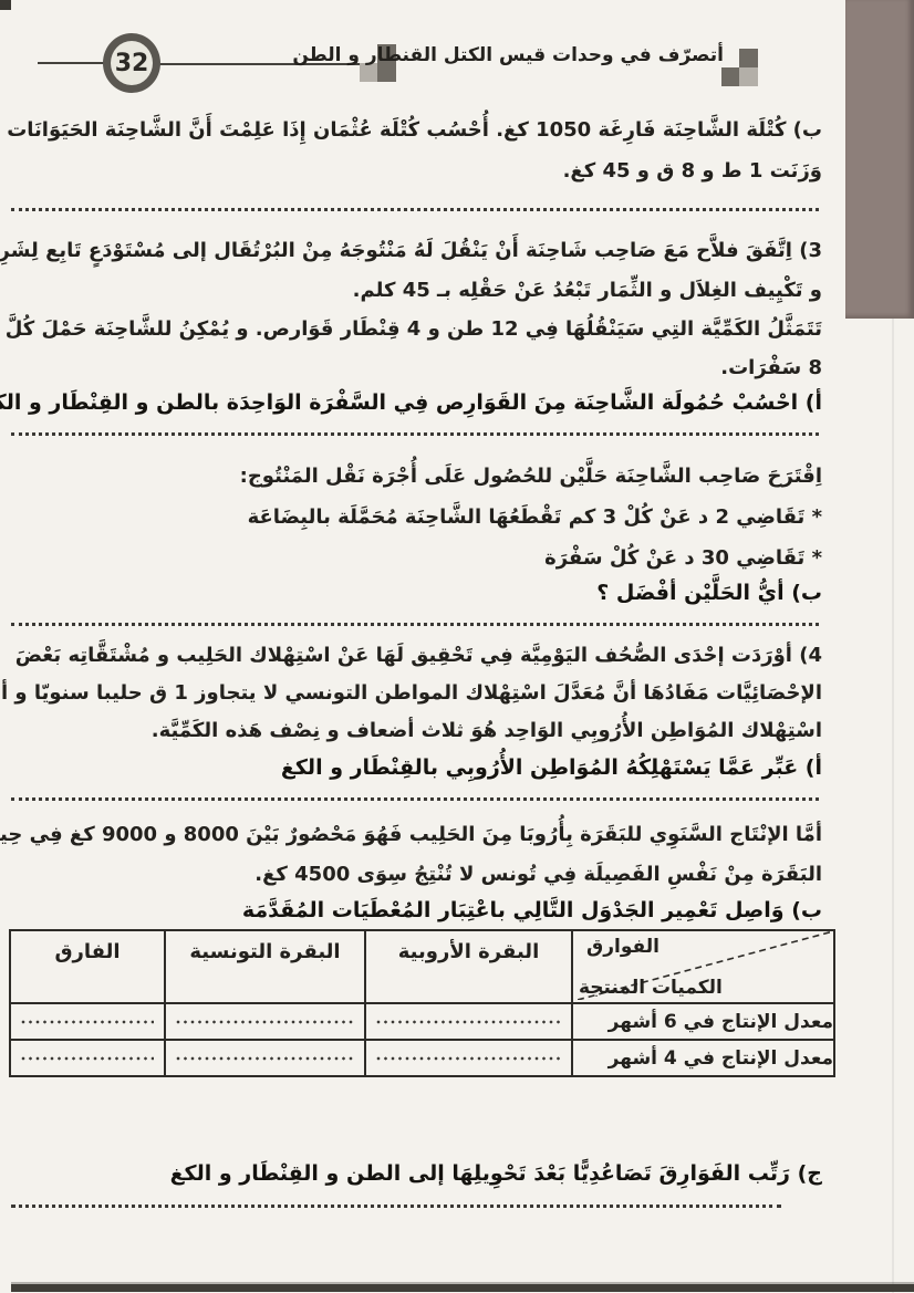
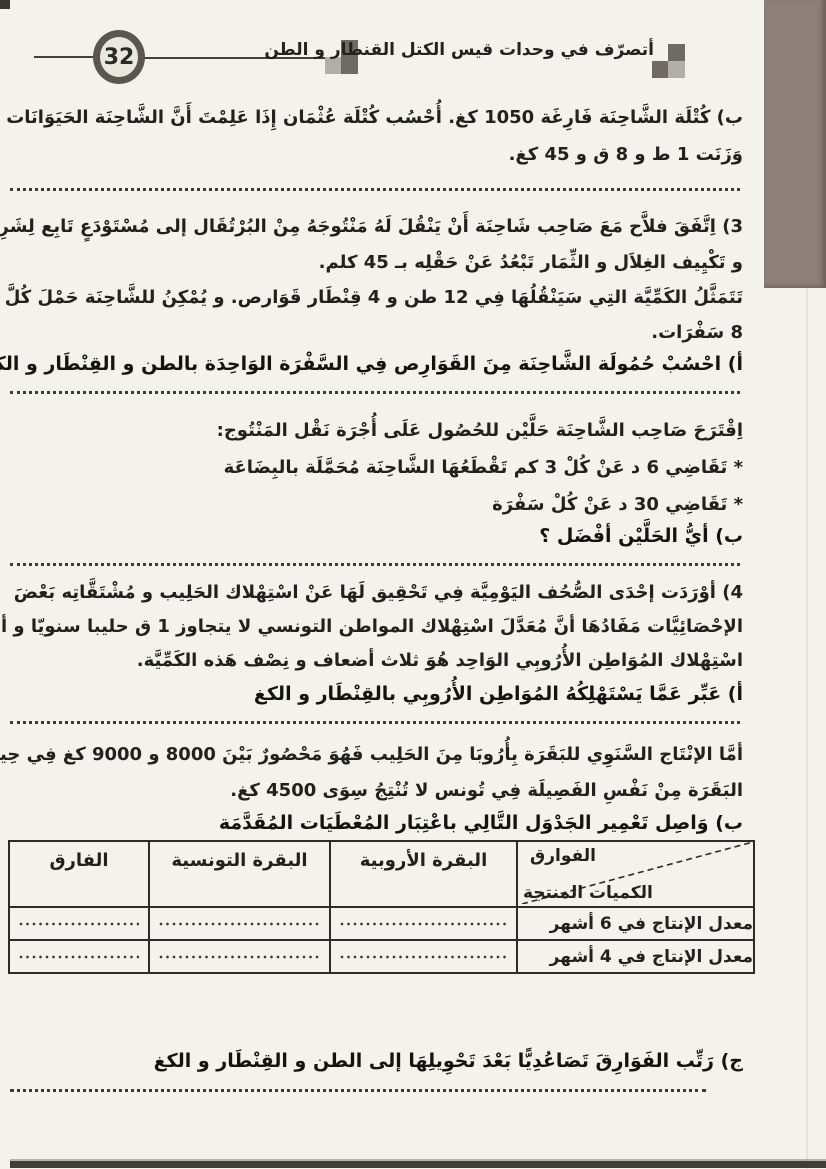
  32
  أتصرّف في وحدات قيس الكتل القنطار و الطن
  ب) كُتْلَة الشَّاحِنَة فَارِغَة 1050 كغ. أُحْسُب كُتْلَة عُثْمَان إِذَا عَلِمْتَ أَنَّ الشَّاحِنَة الحَيَوَانَات
  وَزَنَت 1 ط و 8 ق و 45 كغ.
  3) اِتَّفَقَ فلاَّح مَعَ صَاحِب شَاحِنَة أَنْ يَنْقُلَ لَهُ مَنْتُوجَهُ مِنْ البُرْتُقَال إلى مُسْتَوْدَعٍ تَابِع لِشَرِ
  و تَكْيِيف الغِلاَل و الثِّمَار تَبْعُدُ عَنْ حَقْلِه بـ 45 كلم.
  تَتَمَثَّلُ الكَمِّيَّة التِي سَيَنْقُلُهَا فِي 12 طن و 4 قِنْطَار قَوَارص. و يُمْكِنُ للشَّاحِنَة حَمْلَ كُلَّ
  8 سَفْرَات.
  أ) احْسُبْ حُمُولَة الشَّاحِنَة مِنَ القَوَارِص فِي السَّفْرَة الوَاحِدَة بالطن و القِنْطَار و الك
  اِقْتَرَحَ صَاحِب الشَّاحِنَة حَلَّيْن للحُصُول عَلَى أُجْرَة نَقْل المَنْتُوج:
- * تَقَاضِي 2 د عَنْ كُلْ 3 كم تَقْطَعُهَا الشَّاحِنَة مُحَمَّلَة بالبِضَاعَة
+ * تَقَاضِي 6 د عَنْ كُلْ 3 كم تَقْطَعُهَا الشَّاحِنَة مُحَمَّلَة بالبِضَاعَة
  * تَقَاضِي 30 د عَنْ كُلْ سَفْرَة
  ب) أيُّ الحَلَّيْن أفْضَل ؟
  4) أوْرَدَت إحْدَى الصُّحُف اليَوْمِيَّة فِي تَحْقِيق لَهَا عَنْ اسْتِهْلاك الحَلِيب و مُشْتَقَّاتِه بَعْضَ
  الإحْصَائِيَّات مَفَادُهَا أنَّ مُعَدَّلَ اسْتِهْلاك المواطن التونسي لا يتجاوز 1 ق حليبا سنويّا و أ
  اسْتِهْلاك المُوَاطِن الأُرُوبِي الوَاحِد هُوَ ثلاث أضعاف و نِصْف هَذه الكَمِّيَّة.
  أ) عَبِّر عَمَّا يَسْتَهْلِكُهُ المُوَاطِن الأُرُوبِي بالقِنْطَار و الكغ
  أمَّا الإنْتَاج السَّنَوِي للبَقَرَة بِأُرُوبَا مِنَ الحَلِيب فَهُوَ مَحْصُورٌ بَيْنَ 8000 و 9000 كغ فِي حِي
  البَقَرَة مِنْ نَفْسِ الفَصِيلَة فِي تُونس لا تُنْتِجُ سِوَى 4500 كغ.
  ب) وَاصِل تَعْمِير الجَدْوَل التَّالِي باعْتِبَار المُعْطَيَات المُقَدَّمَة
  الفوارق الكميات المنتجة	البقرة الأروبية	البقرة التونسية	الفارق
  معدل الإنتاج في 6 أشهر
  معدل الإنتاج في 4 أشهر
  ج) رَتِّب الفَوَارِقَ تَصَاعُدِيًّا بَعْدَ تَحْوِيلِهَا إلى الطن و القِنْطَار و الكغ
